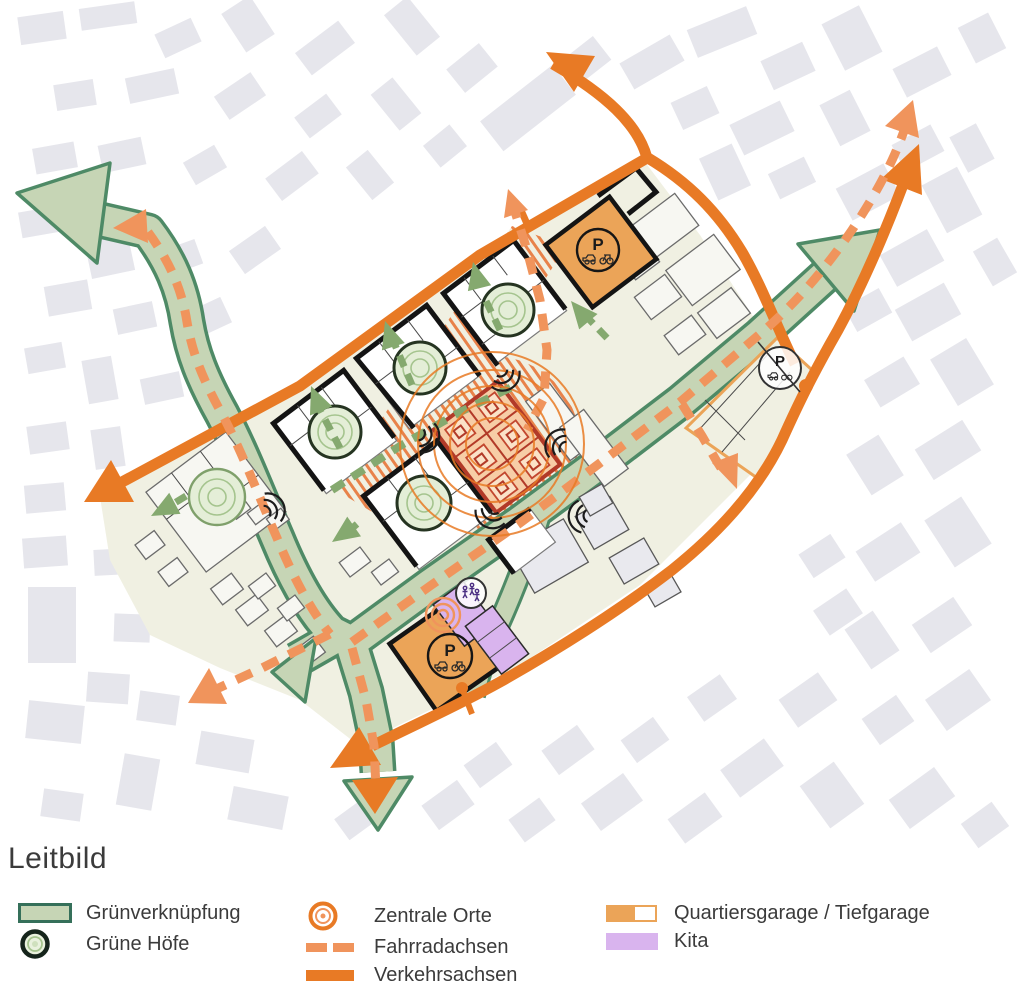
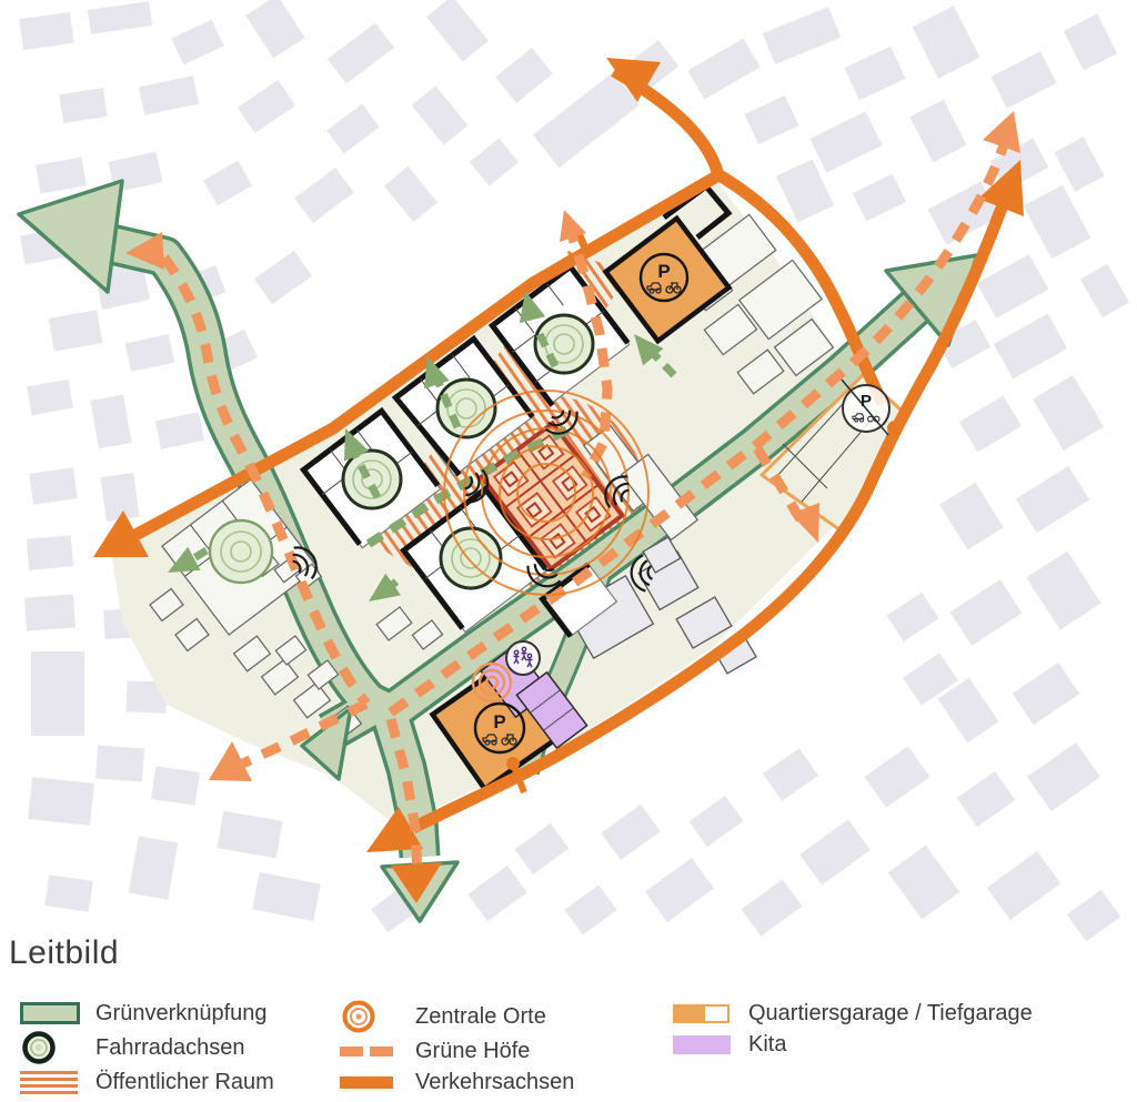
  P
  P
  P
  Leitbild
  Grünverknüpfung
- Grüne Höfe
+ Fahrradachsen
+ Öffentlicher Raum
  Zentrale Orte
- Fahrradachsen
+ Grüne Höfe
  Verkehrsachsen
  Quartiersgarage / Tiefgarage
  Kita
